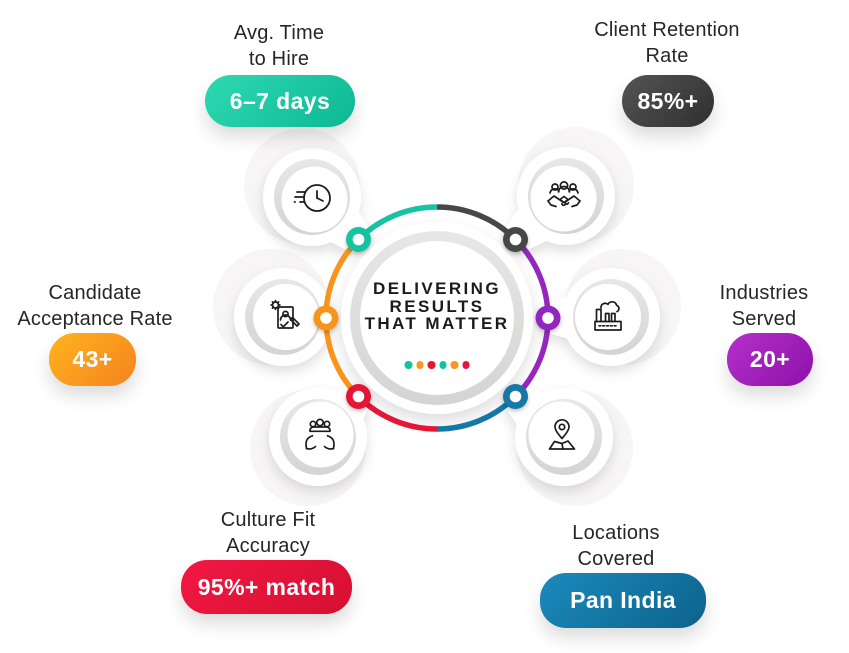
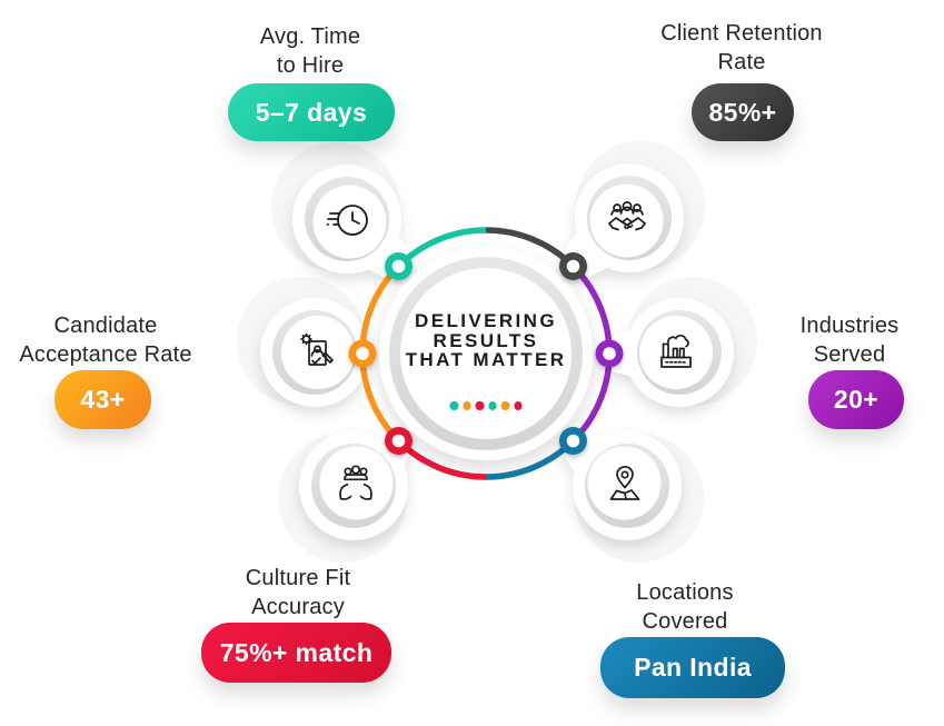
  DELIVERING
  RESULTS
  THAT MATTER
  Avg. Time
  to Hire
- 6–7 days
+ 5–7 days
  Client Retention
  Rate
  85%+
  Candidate
  Acceptance Rate
  43+
  Industries
  Served
  20+
  Culture Fit
  Accuracy
- 95%+ match
+ 75%+ match
  Locations
  Covered
  Pan India
